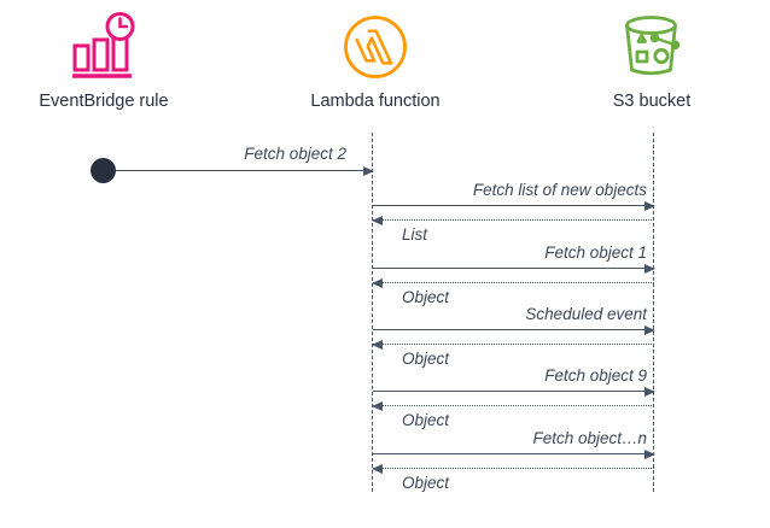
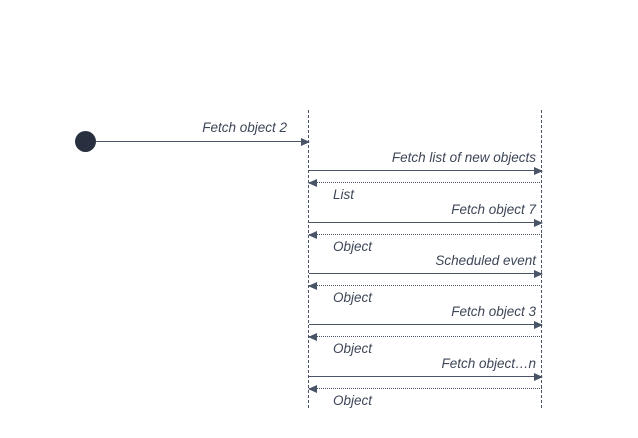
- EventBridge rule
- Lambda function
- S3 bucket
  Fetch object 2
  Fetch list of new objects
  List
- Fetch object 1
+ Fetch object 7
  Object
  Scheduled event
  Object
- Fetch object 9
+ Fetch object 3
  Object
  Fetch object…n
  Object
